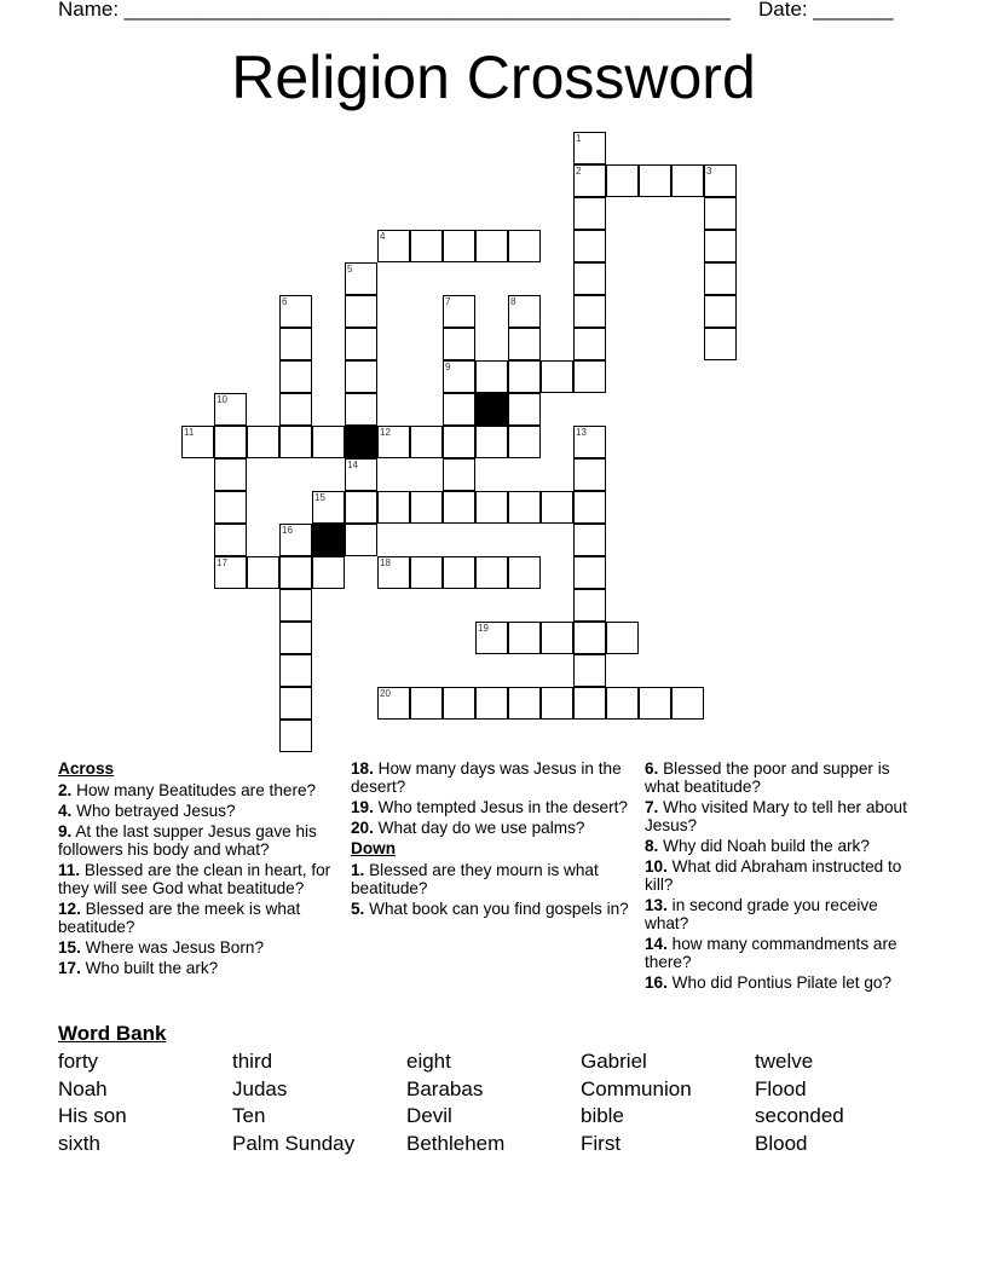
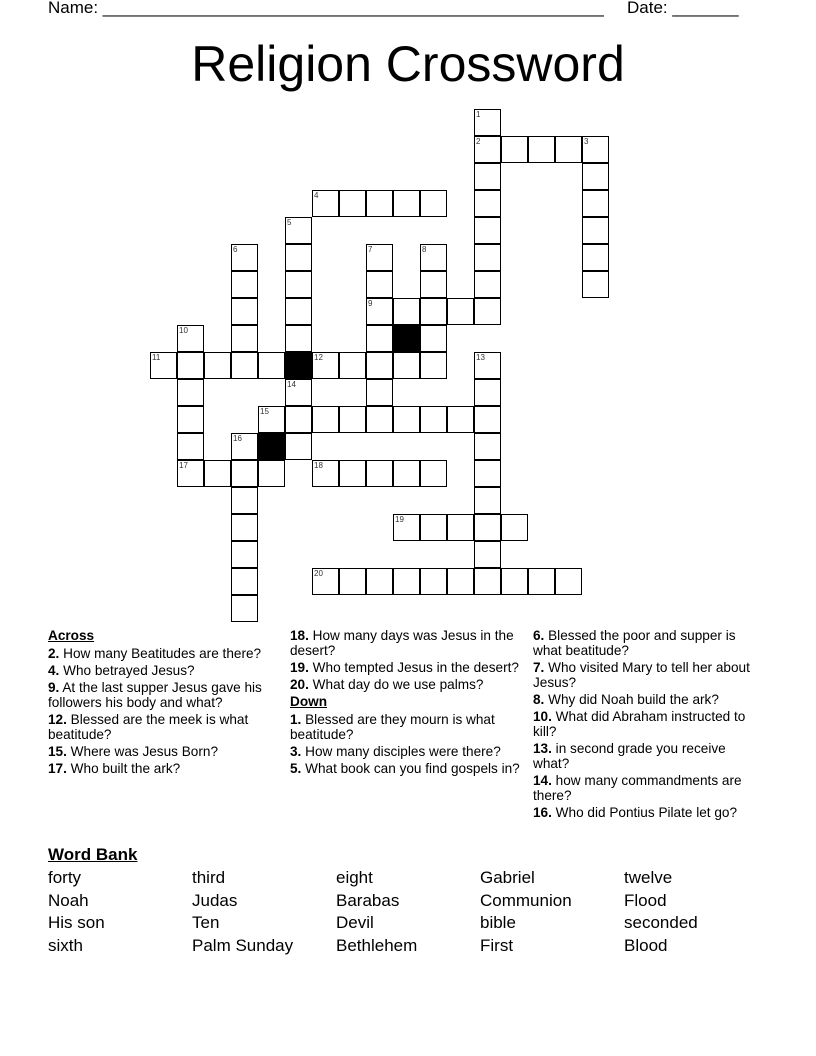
  Name: _____________________________________________________
  Date: _______
  Religion Crossword
  1
  2
  3
  4
  5
  6
  7
  9
  8
  10
  17
  11
  12
  13
  14
  15
  16
  18
  19
  20
  Across
  2. How many Beatitudes are there?
  4. Who betrayed Jesus?
  9. At the last supper Jesus gave his followers his body and what?
- 11. Blessed are the clean in heart, for they will see God what beatitude?
  12. Blessed are the meek is what beatitude?
  15. Where was Jesus Born?
  17. Who built the ark?
  18. How many days was Jesus in the desert?
  19. Who tempted Jesus in the desert?
  20. What day do we use palms?
  Down
  1. Blessed are they mourn is what beatitude?
+ 3. How many disciples were there?
  5. What book can you find gospels in?
  6. Blessed the poor and supper is what beatitude?
  7. Who visited Mary to tell her about Jesus?
  8. Why did Noah build the ark?
  10. What did Abraham instructed to kill?
  13. in second grade you receive what?
  14. how many commandments are there?
  16. Who did Pontius Pilate let go?
  Word Bank
  forty
  Noah
  His son
  sixth
  third
  Judas
  Ten
  Palm Sunday
  eight
  Barabas
  Devil
  Bethlehem
  Gabriel
  Communion
  bible
  First
  twelve
  Flood
  seconded
  Blood
